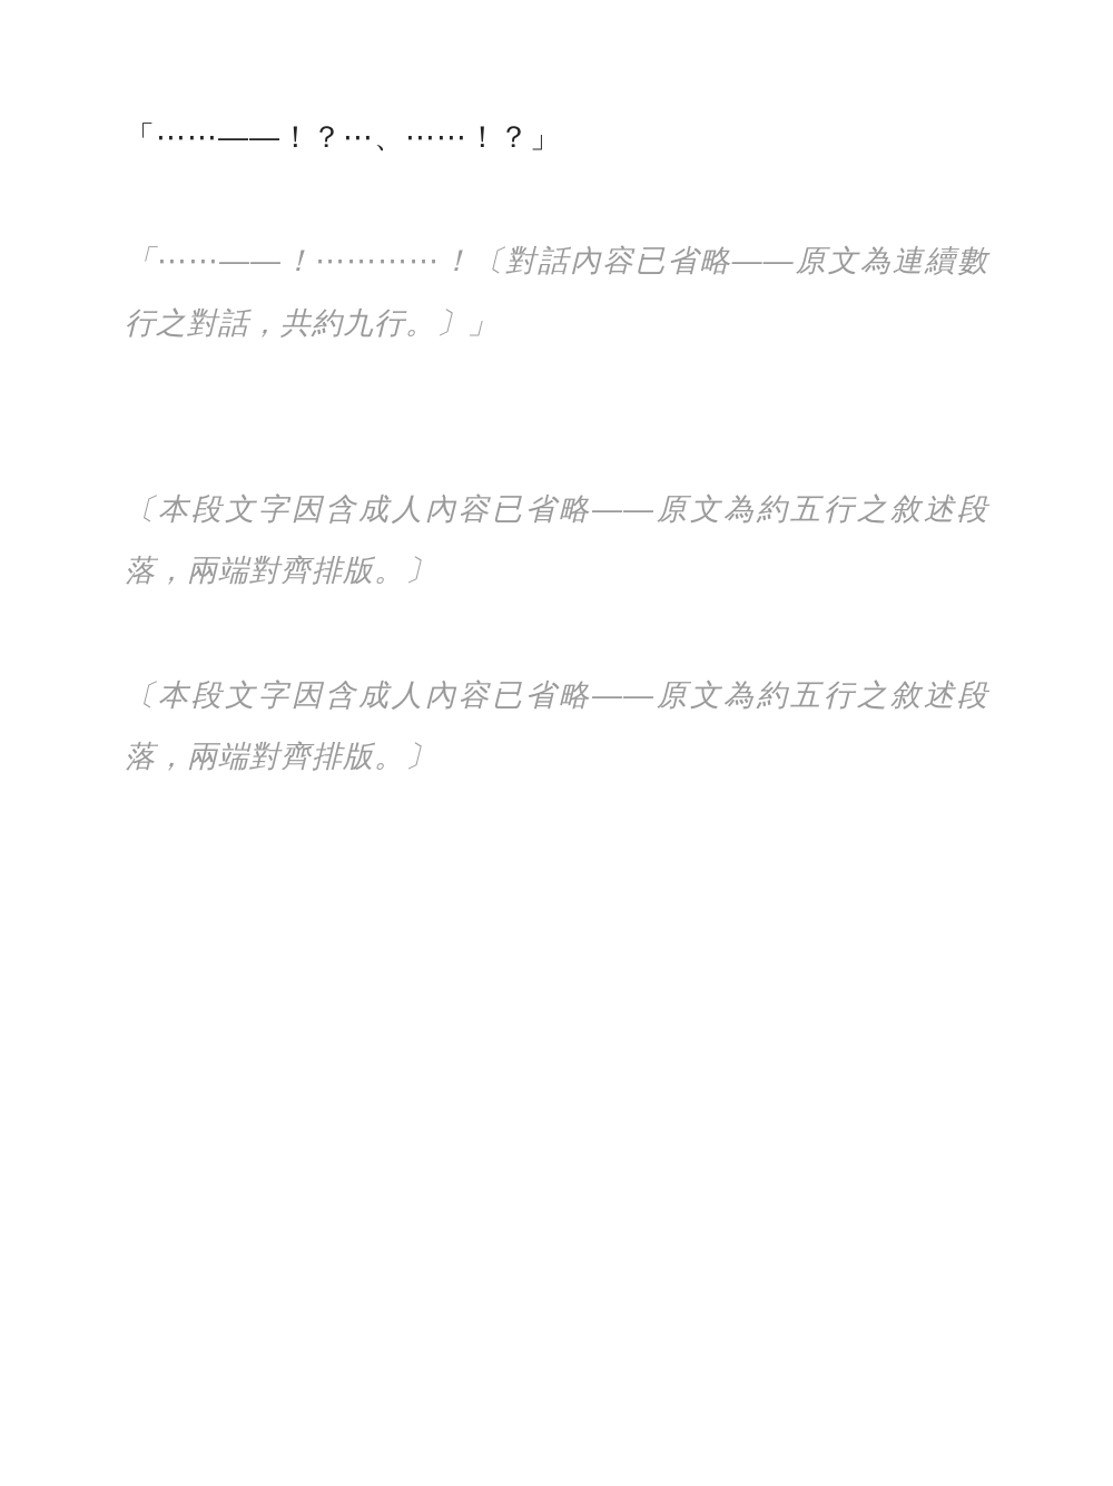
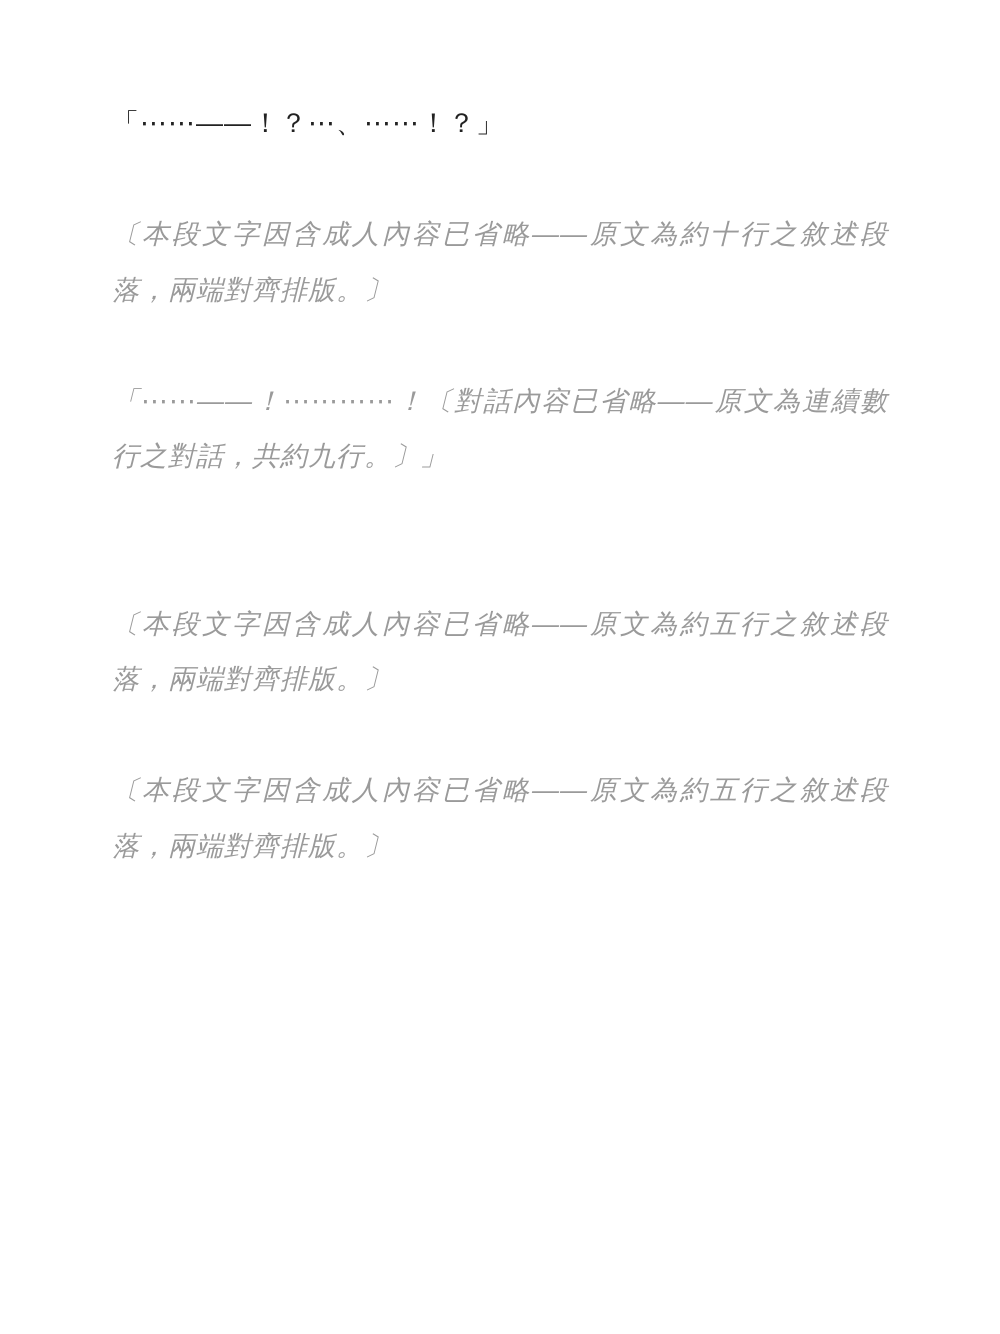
  「⋯⋯——！？⋯、⋯⋯！？」
+ 〔本段文字因含成人內容已省略——原文為約十行之敘述段落，兩端對齊排版。〕
  「⋯⋯——！⋯⋯⋯⋯！〔對話內容已省略——原文為連續數行之對話，共約九行。〕」
  〔本段文字因含成人內容已省略——原文為約五行之敘述段落，兩端對齊排版。〕
  〔本段文字因含成人內容已省略——原文為約五行之敘述段落，兩端對齊排版。〕
